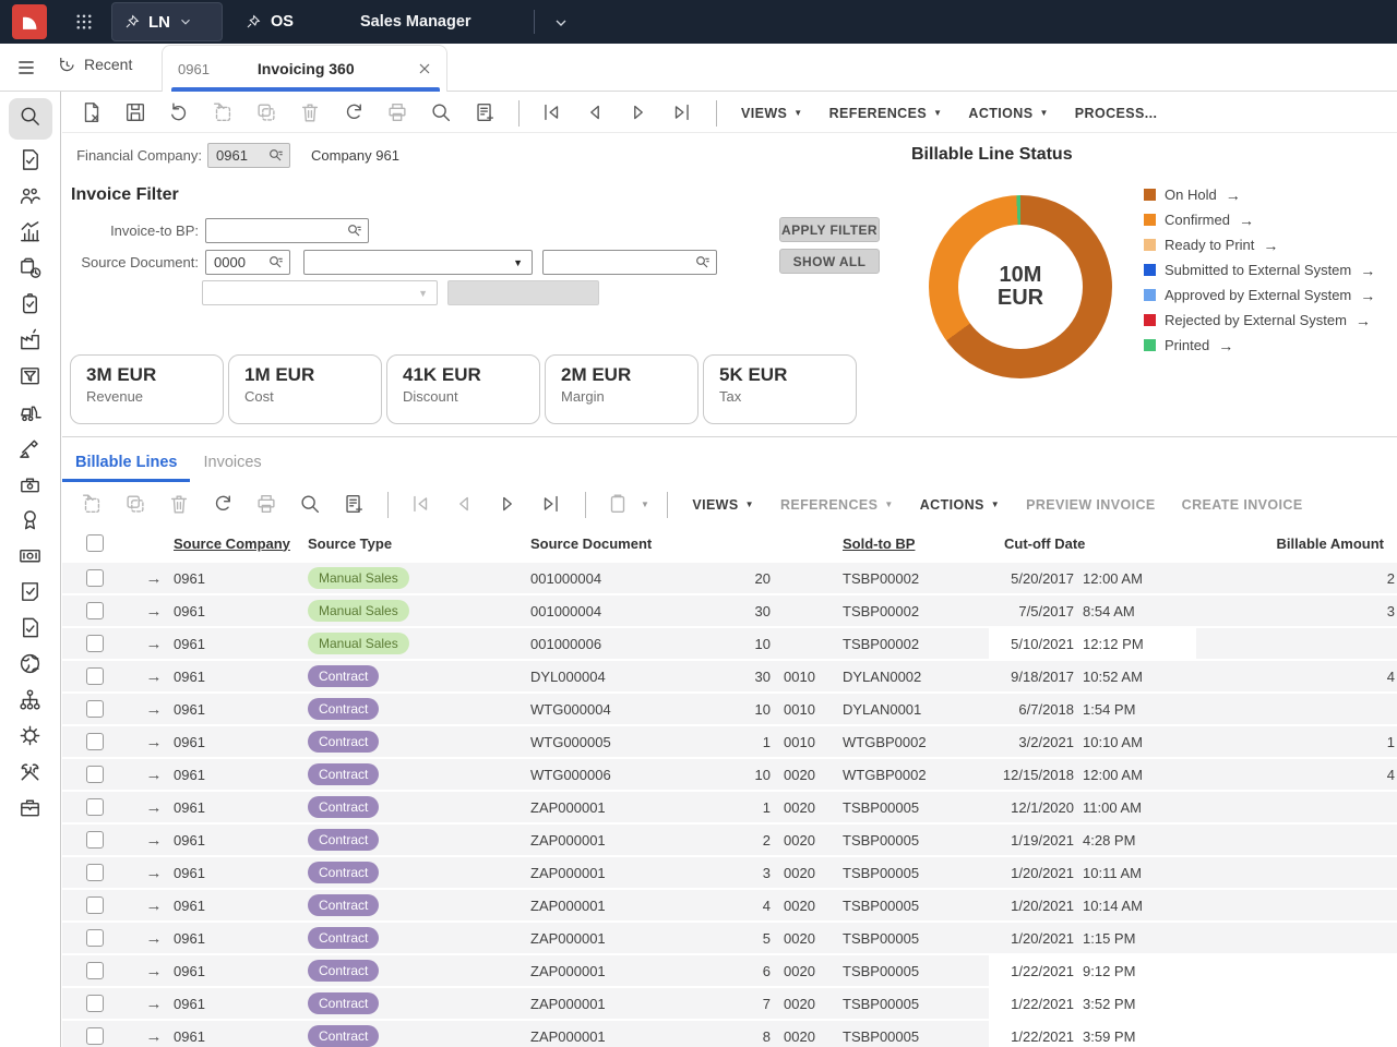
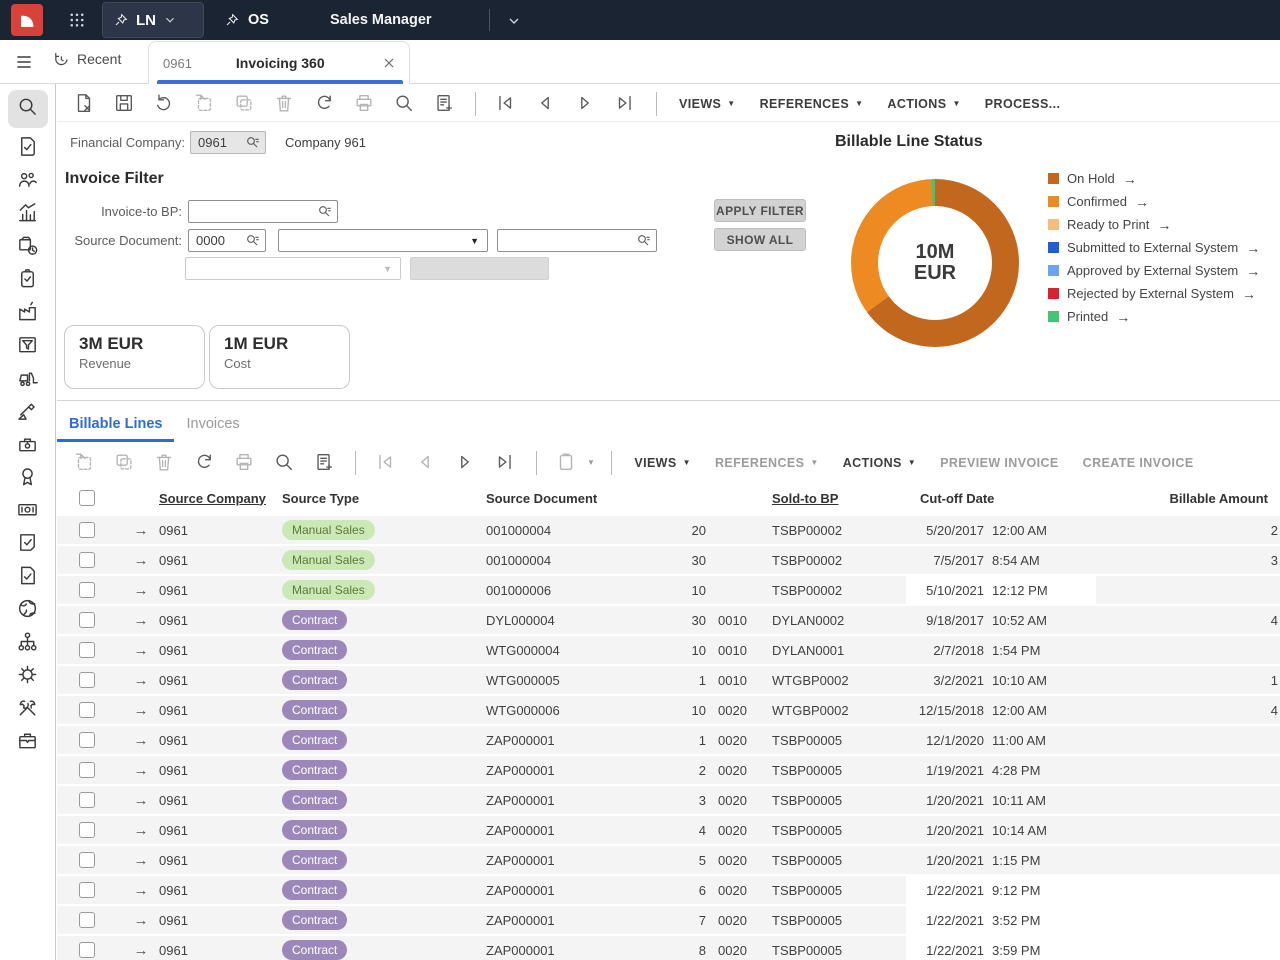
  LN
  OS
  Sales Manager
  Recent
  0961
  Invoicing 360
  VIEWS
  ▼
  REFERENCES
  ▼
  ACTIONS
  ▼
  PROCESS...
  Financial Company:
  0961
  Company 961
  Invoice Filter
  Invoice-to BP:
  Source Document:
  0000
  ▼
  ▼
  APPLY FILTER
  SHOW ALL
  3M EUR
  Revenue
  1M EUR
  Cost
- 41K EUR
- Discount
- 2M EUR
- Margin
- 5K EUR
- Tax
  Billable Line Status
  10M
  EUR
  On Hold
  →
  Confirmed
  →
  Ready to Print
  →
  Submitted to External System
  →
  Approved by External System
  →
  Rejected by External System
  →
  Printed
  →
  Billable Lines
  Invoices
  ▼
  VIEWS
  ▼
  REFERENCES
  ▼
  ACTIONS
  ▼
  PREVIEW INVOICE
  CREATE INVOICE
  Source Company
  Source Type
  Source Document
  Sold-to BP
  Cut-off Date
  Billable Amount
  →
  0961
  Manual Sales
  001000004
  20
  TSBP00002
  5/20/2017
  12:00 AM
  2
  →
  0961
  Manual Sales
  001000004
  30
  TSBP00002
  7/5/2017
  8:54 AM
  3
  →
  0961
  Manual Sales
  001000006
  10
  TSBP00002
  5/10/2021
  12:12 PM
  →
  0961
  Contract
  DYL000004
  30
  0010
  DYLAN0002
  9/18/2017
  10:52 AM
  4
  →
  0961
  Contract
  WTG000004
  10
  0010
  DYLAN0001
- 6/7/2018
+ 2/7/2018
  1:54 PM
  →
  0961
  Contract
  WTG000005
  1
  0010
  WTGBP0002
  3/2/2021
  10:10 AM
  1
  →
  0961
  Contract
  WTG000006
  10
  0020
  WTGBP0002
  12/15/2018
  12:00 AM
  4
  →
  0961
  Contract
  ZAP000001
  1
  0020
  TSBP00005
  12/1/2020
  11:00 AM
  →
  0961
  Contract
  ZAP000001
  2
  0020
  TSBP00005
  1/19/2021
  4:28 PM
  →
  0961
  Contract
  ZAP000001
  3
  0020
  TSBP00005
  1/20/2021
  10:11 AM
  →
  0961
  Contract
  ZAP000001
  4
  0020
  TSBP00005
  1/20/2021
  10:14 AM
  →
  0961
  Contract
  ZAP000001
  5
  0020
  TSBP00005
  1/20/2021
  1:15 PM
  →
  0961
  Contract
  ZAP000001
  6
  0020
  TSBP00005
  1/22/2021
  9:12 PM
  →
  0961
  Contract
  ZAP000001
  7
  0020
  TSBP00005
  1/22/2021
  3:52 PM
  →
  0961
  Contract
  ZAP000001
  8
  0020
  TSBP00005
  1/22/2021
  3:59 PM
